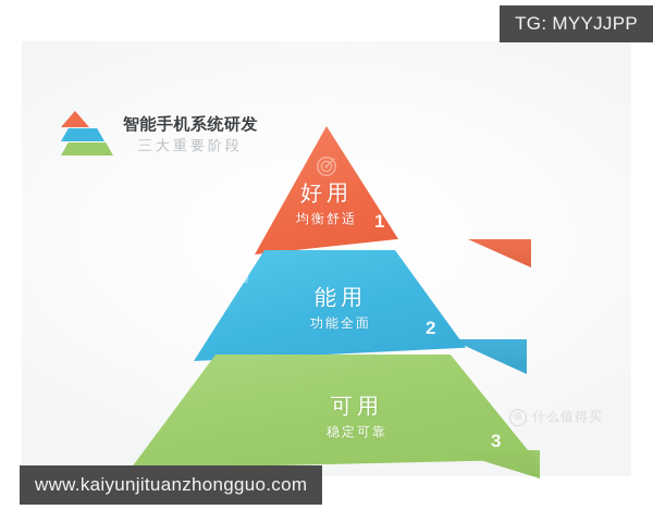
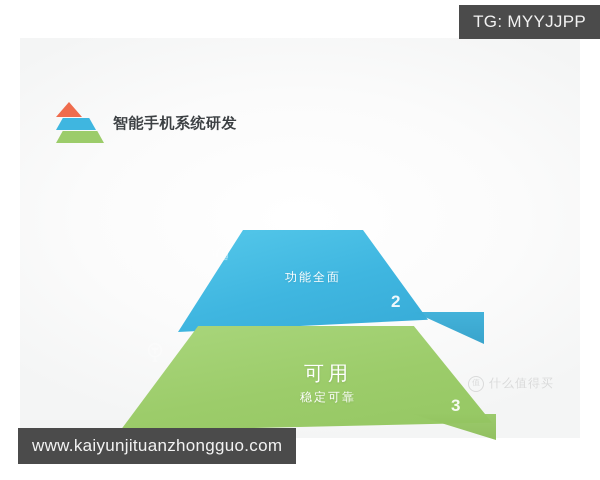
  智能手机系统研发
- 三大重要阶段
- 好用
- 均衡舒适
- 1
- 能用
  功能全面
  2
  可用
  稳定可靠
  3
  值
  什么值得买
  TG: MYYJJPP
  www.kaiyunjituanzhongguo.com
